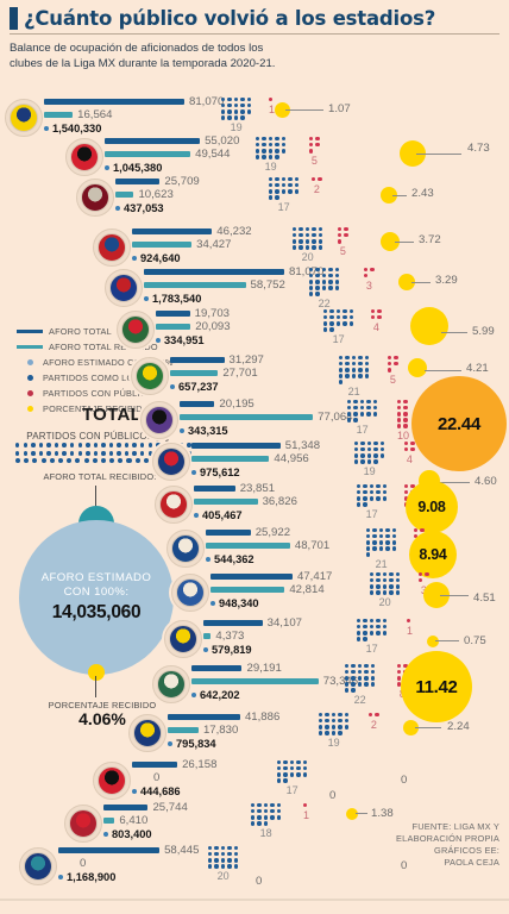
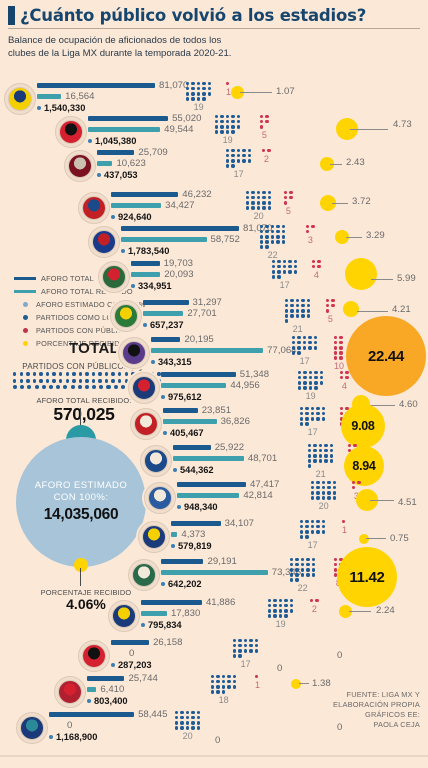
  ¿Cuánto público volvió a los estadios?
  Balance de ocupación de aficionados de todos los
  clubes de la Liga MX durante la temporada 2020-21.
  AFORO TOTAL
  AFORO TOTAL REDO
  AFORO ESTIMADO C
  PARTIDOS COMO L
  PARTIDOS CON PÚBLI
  PORCENTAJE RECIBID
  TOTAL
  PARTIDOS CON PÚBLICO
  AFORO TOTAL RECIBIDO:
+ 570,025
  AFORO ESTIMADO
  CON 100%:
  14,035,060
  PORCENTAJE RECIBIDO
  4.06%
  81,070
  16,564
  1,540,330
  55,020
  49,544
  1,045,380
  25,709
  10,623
  437,053
  46,232
  34,427
  924,640
  81,070
  58,752
  1,783,540
  19,703
  20,093
  334,951
  31,297
  27,701
  657,237
  20,195
  77,06
  343,315
  51,348
  44,956
  975,612
  23,851
  36,826
  405,467
  25,922
  48,701
  544,362
  47,417
  42,814
  948,340
  34,107
  4,373
  579,819
  29,191
  73,34
  642,202
  41,886
  17,830
  795,834
  26,158
  0
- 444,686
+ 287,203
  25,744
  6,410
  803,400
  58,445
  0
  1,168,900
  FUENTE: LIGA MX Y
  ELABORACIÓN PROPIA
  GRÁFICOS EE:
  PAOLA CEJA
  19
  1
  1.07
  19
  5
  4.73
  17
  2
  2.43
  20
  5
  3.72
  22
  3
  3.29
  17
  4
  5.99
  21
  5
  4.21
  17
  10
  22.44
  19
  4
  4.60
  17
  9.08
  21
  8.94
  20
  4.51
  17
  1
  0.75
  22
  11.42
  19
  2
  2.24
  17
  0
  0
  18
  1
  1.38
  20
  0
  0
